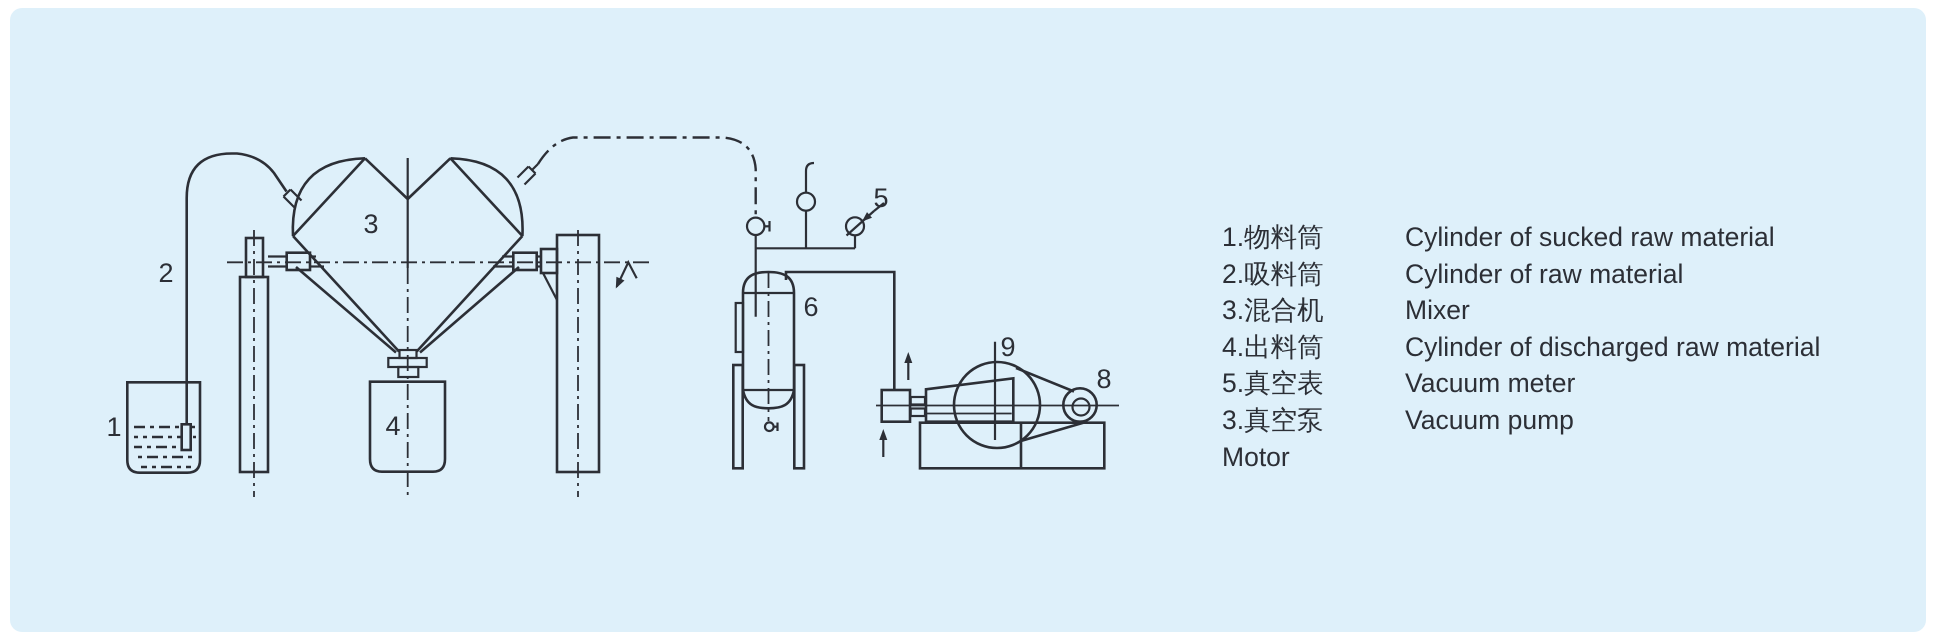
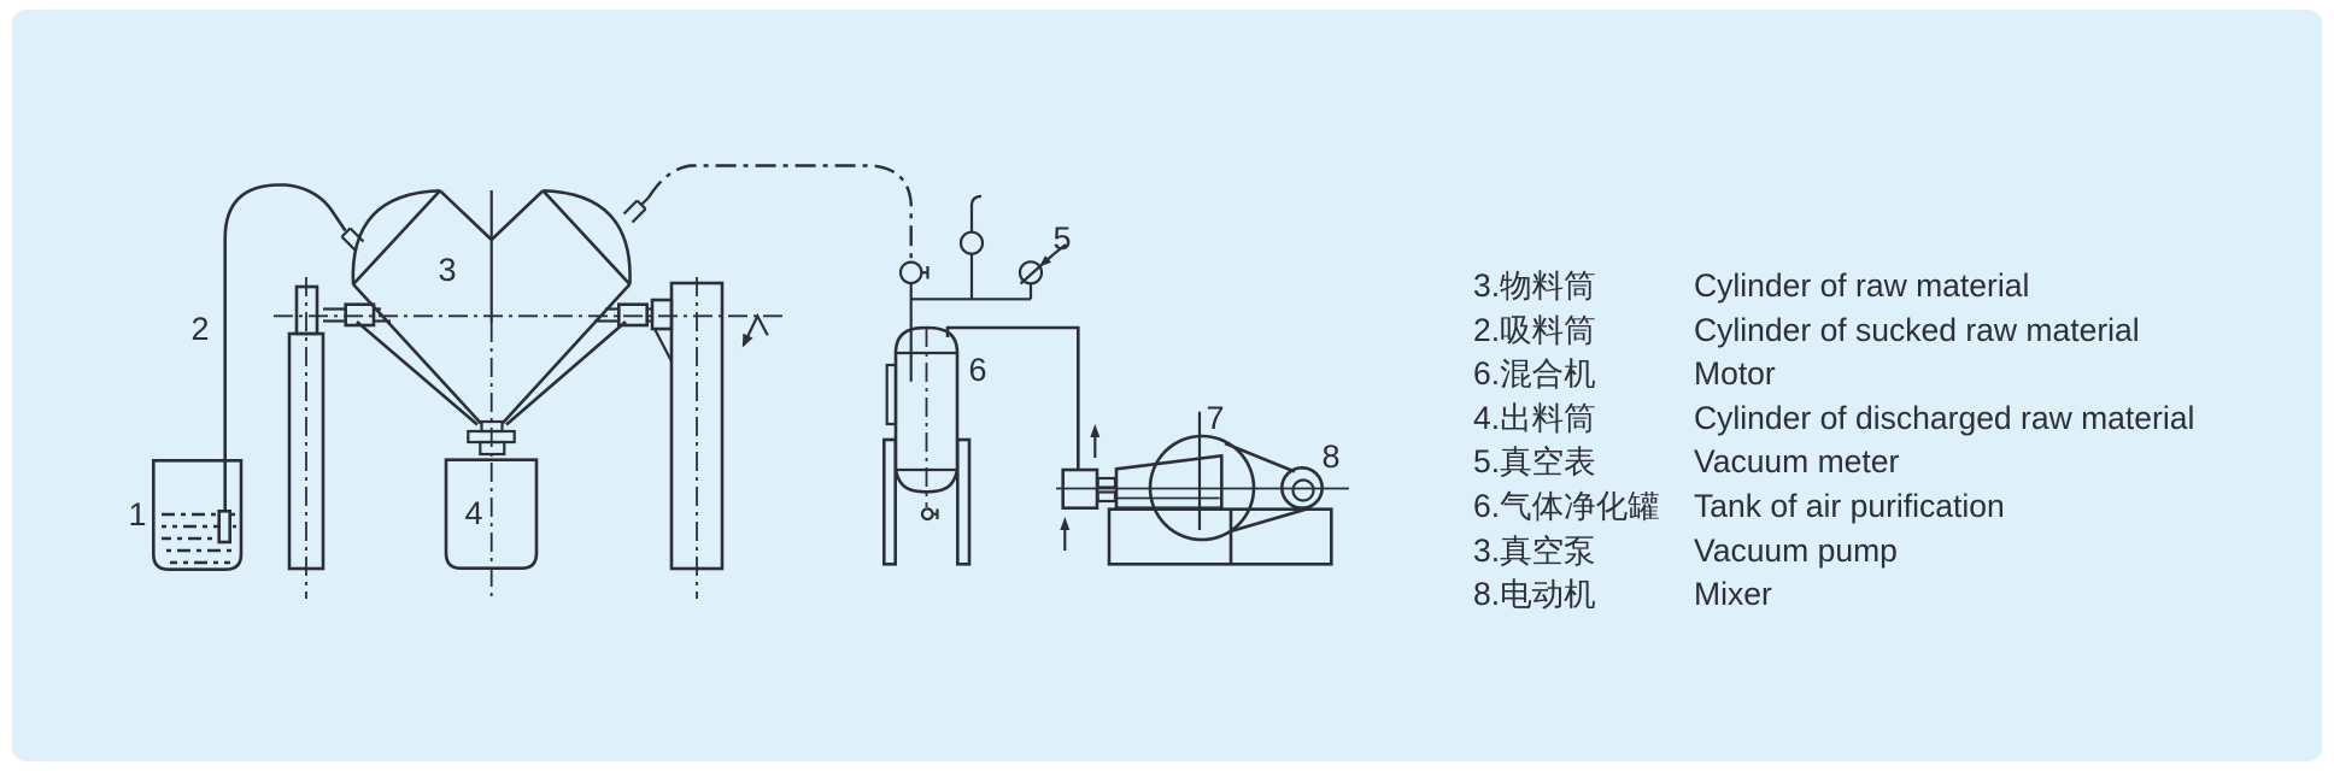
  1
  2
  3
  4
  5
  6
- 9
+ 7
  8
- 1.物料筒
+ 3.物料筒
- Cylinder of sucked raw material
+ Cylinder of raw material
  2.吸料筒
- Cylinder of raw material
+ Cylinder of sucked raw material
- 3.混合机
+ 6.混合机
- Mixer
+ Motor
  4.出料筒
  Cylinder of discharged raw material
  5.真空表
  Vacuum meter
+ 6.气体净化罐
+ Tank of air purification
  3.真空泵
  Vacuum pump
+ 8.电动机
- Motor
+ Mixer
